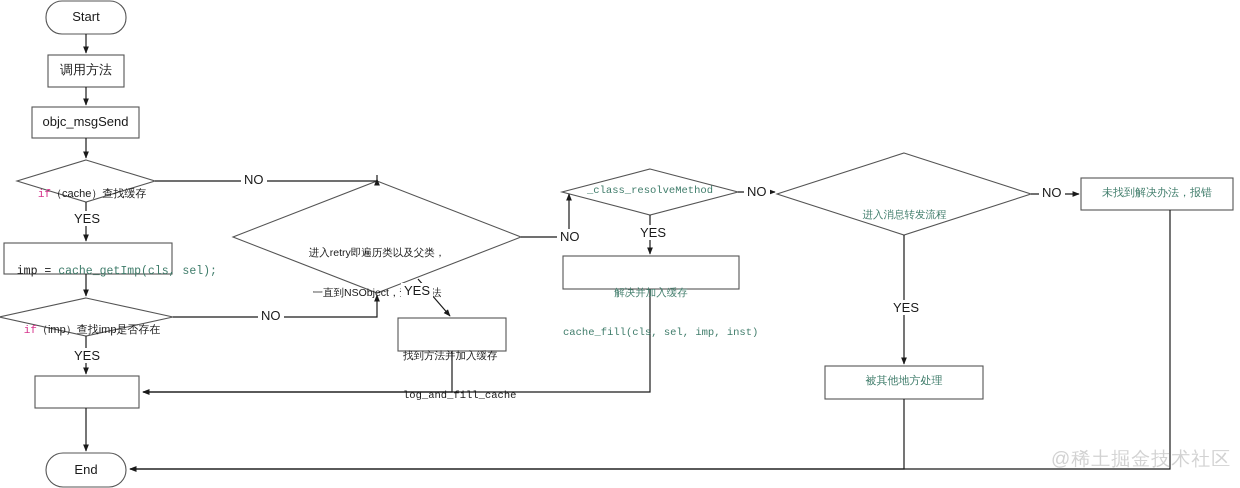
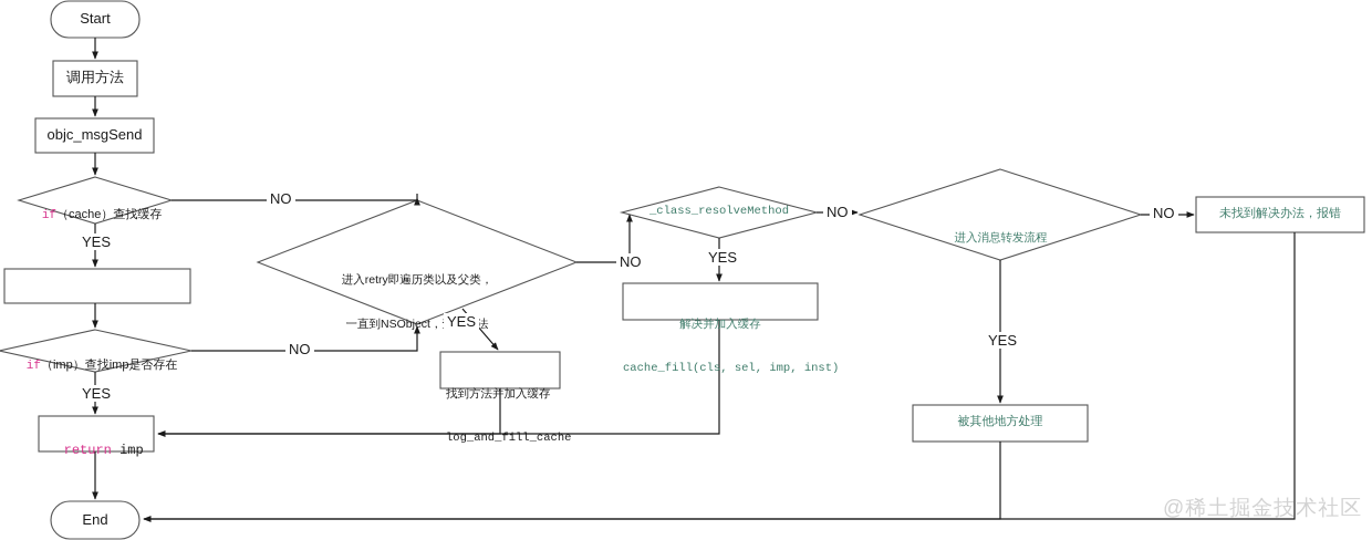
  Start
  调用方法
  objc_msgSend
  if（cache）查找缓存
- imp = cache_getImp(cls, sel);
  if（imp）查找imp是否存在
+ return imp
  End
  进入retry即遍历类以及父类，
  一直到NSObject，法
  找到方法并加入缓存
  log_and_fill_cache
  _class_resolveMethod
  解决并加入缓存
  cache_fill(cls, sel, imp, inst)
  进入消息转发流程
  被其他地方处理
  未找到解决办法，报错
  NO
  YES
  NO
  YES
  YES
  NO
  YES
  NO
  YES
  NO
  @稀土掘金技术社区
